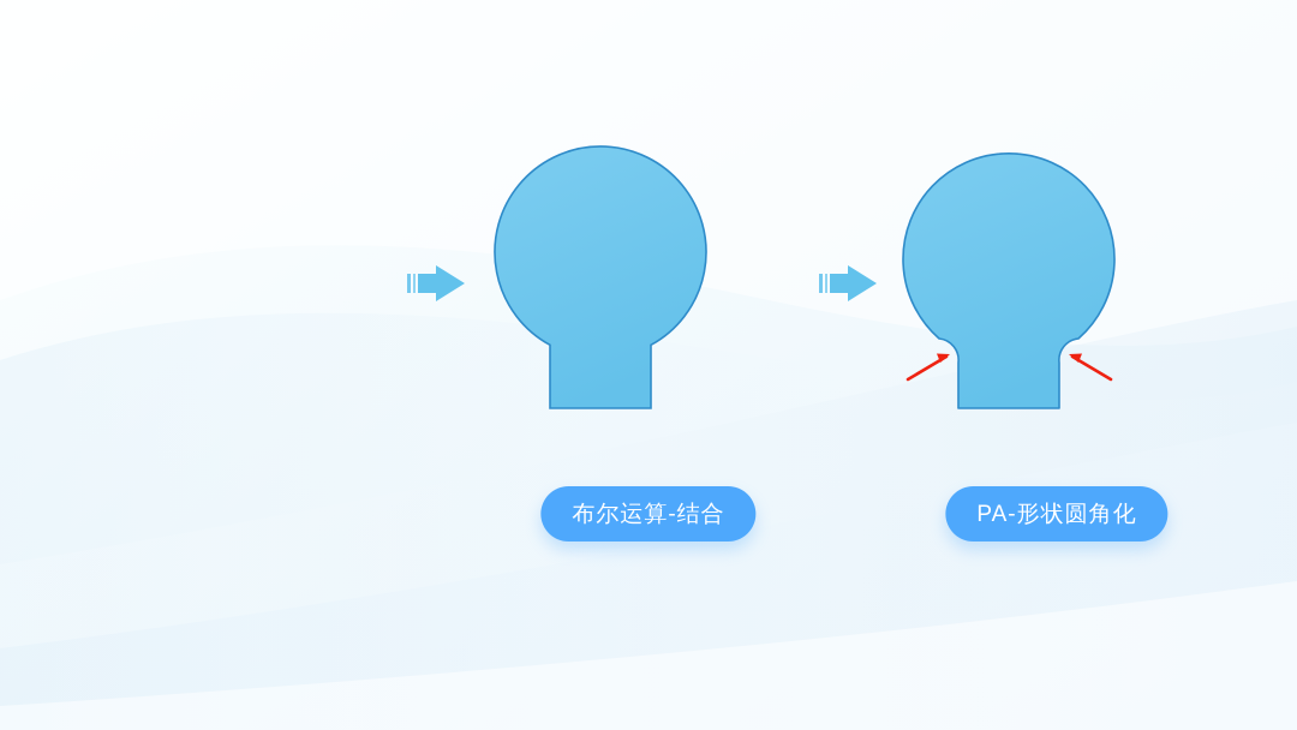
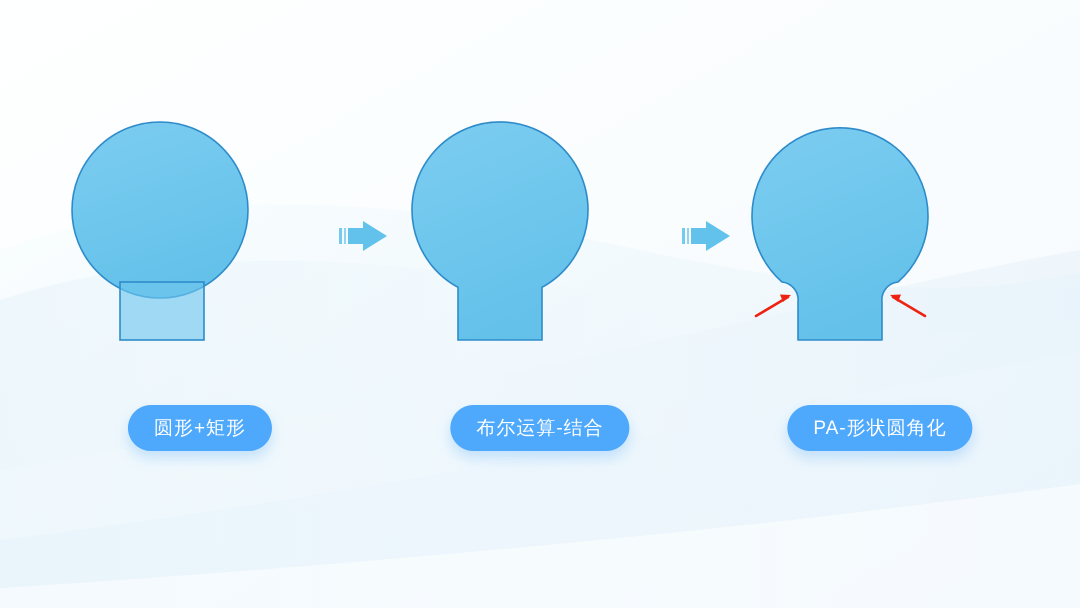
+ 圆形+矩形
  布尔运算-结合
  PA-形状圆角化
